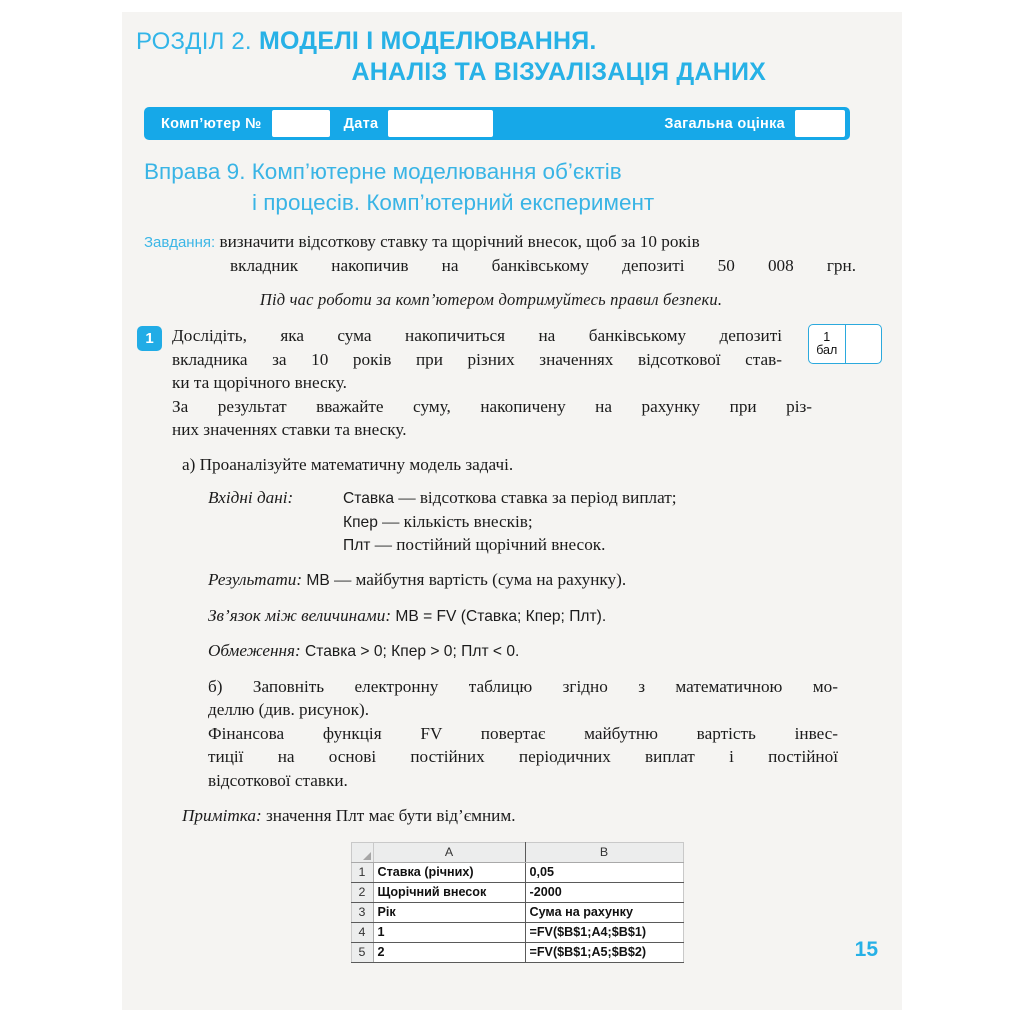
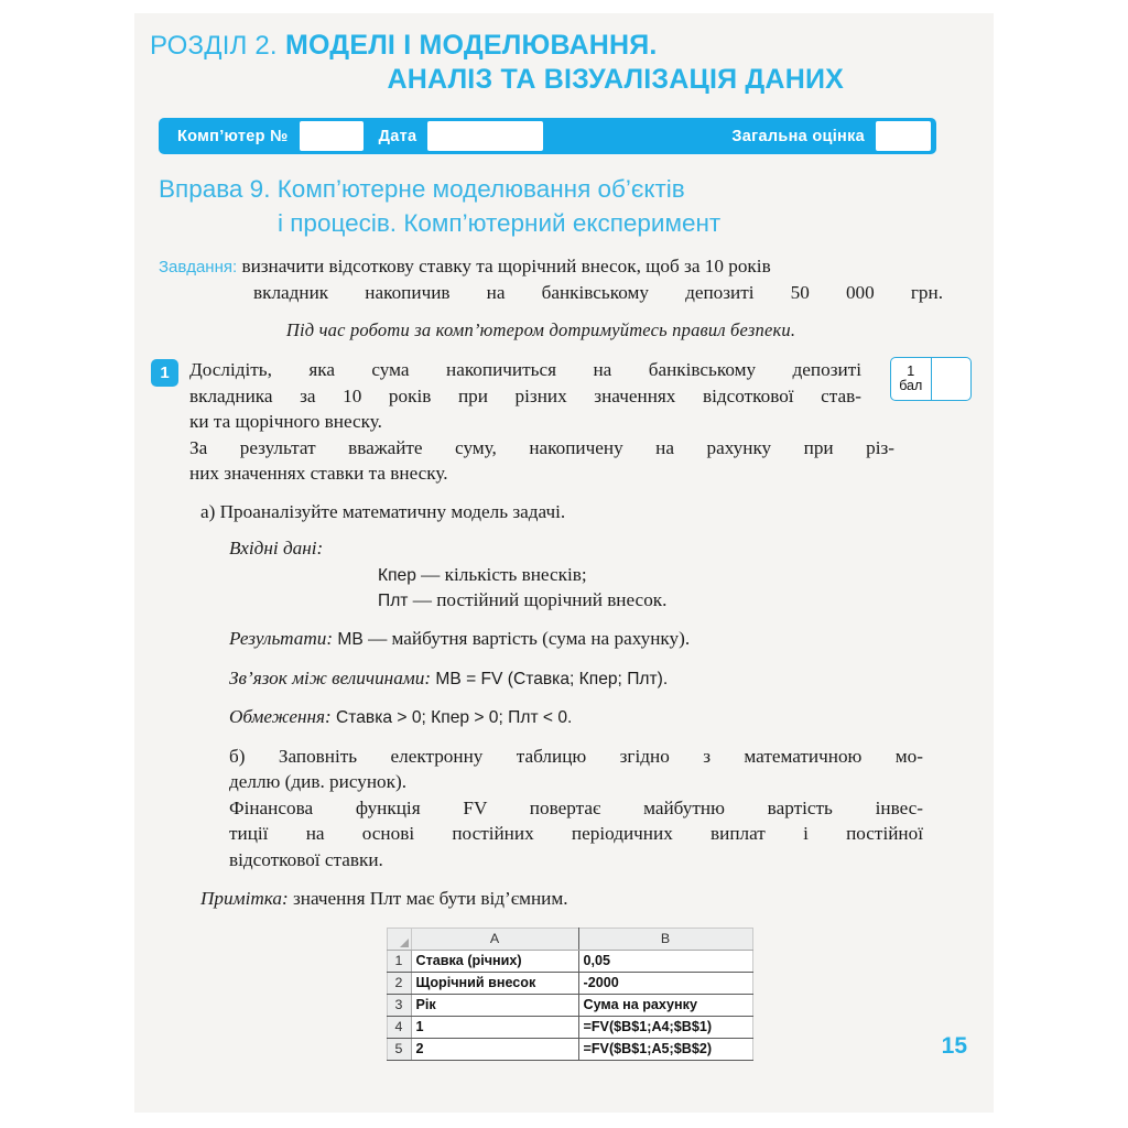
  РОЗДІЛ 2. МОДЕЛІ І МОДЕЛЮВАННЯ.
  АНАЛІЗ ТА ВІЗУАЛІЗАЦІЯ ДАНИХ
  Комп’ютер №
  Дата
  Загальна оцінка
  Вправа 9. Комп’ютерне моделювання об’єктів
  і процесів. Комп’ютерний експеримент
  Завдання: визначити відсоткову ставку та щорічний внесок, щоб за 10 років
- вкладник накопичив на банківському депозиті 50 008 грн.
+ вкладник накопичив на банківському депозиті 50 000 грн.
  Під час роботи за комп’ютером дотримуйтесь правил безпеки.
  1
  1
  бал
  Дослідіть, яка сума накопичиться на банківському депозиті
  вкладника за 10 років при різних значеннях відсоткової став-
  ки та щорічного внеску.
  За результат вважайте суму, накопичену на рахунку при різ-
  них значеннях ставки та внеску.
  а) Проаналізуйте математичну модель задачі.
  Вхідні дані:
- Ставка — відсоткова ставка за період виплат;
  Кпер — кількість внесків;
  Плт — постійний щорічний внесок.
  Результати: МВ — майбутня вартість (сума на рахунку).
  Зв’язок між величинами: МВ = FV (Ставка; Кпер; Плт).
  Обмеження: Ставка > 0; Кпер > 0; Плт < 0.
  б) Заповніть електронну таблицю згідно з математичною мо-
  деллю (див. рисунок).
  Фінансова функція FV повертає майбутню вартість інвес-
  тиції на основі постійних періодичних виплат і постійної
  відсоткової ставки.
  Примітка: значення Плт має бути від’ємним.
  	A	B
  1	Ставка (річних)	0,05
  2	Щорічний внесок	-2000
  3	Рік	Сума на рахунку
  4	1	=FV($B$1;A4;$B$1)
  5	2	=FV($B$1;A5;$B$2)
  15
